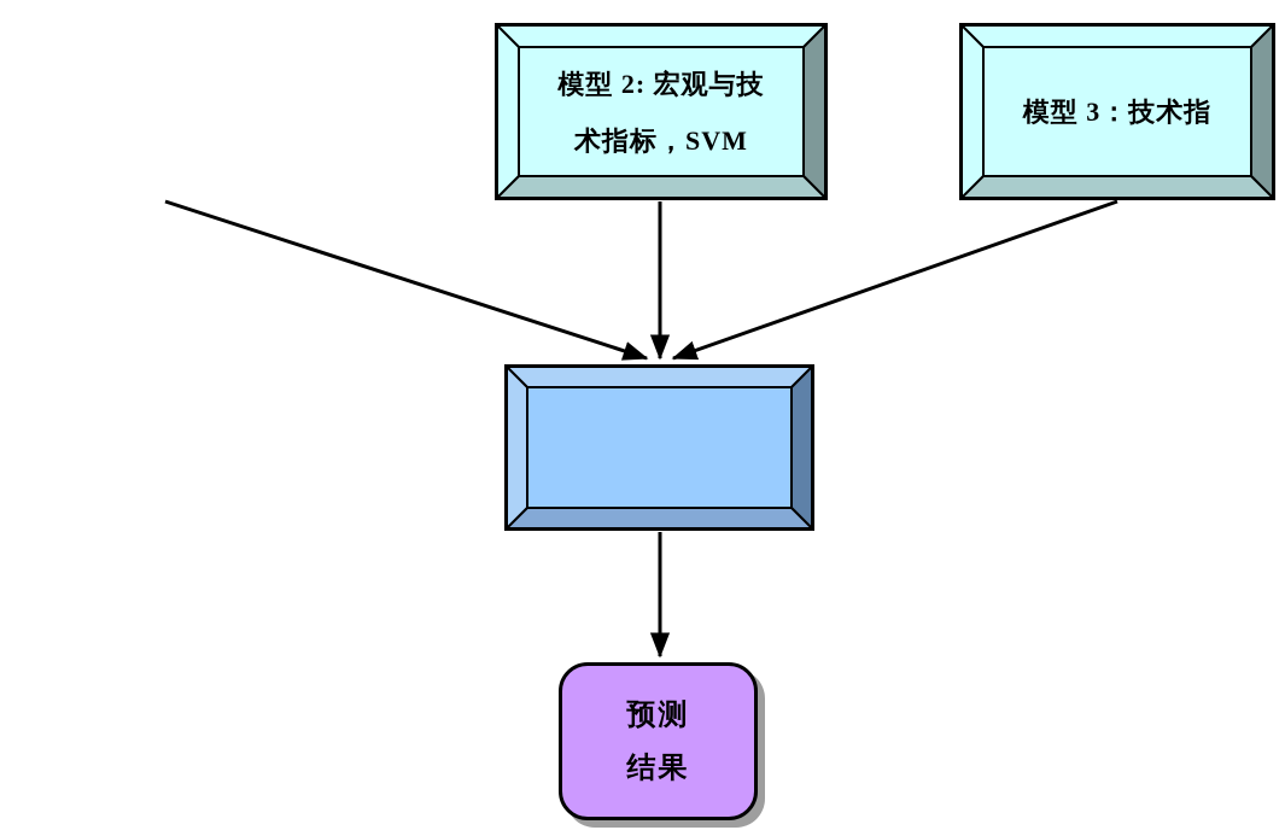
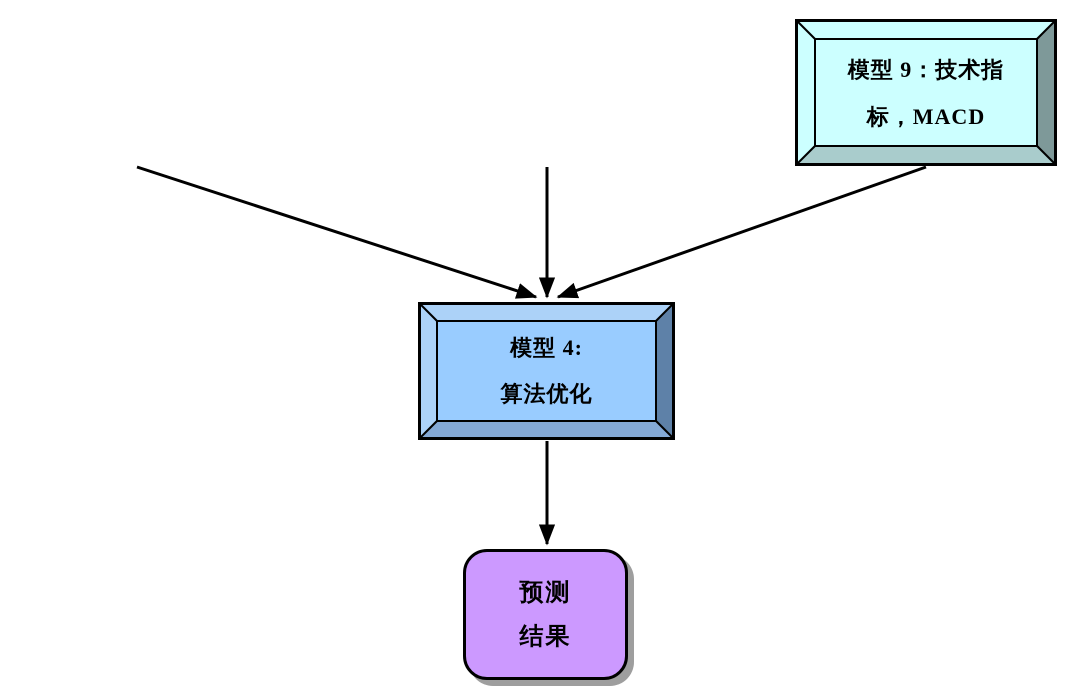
- 模型 2: 宏观与技
- 术指标，SVM
- 模型 3：技术指
+ 模型 9：技术指
+ 标，MACD
+ 模型 4:
+ 算法优化
  预测
  结果
